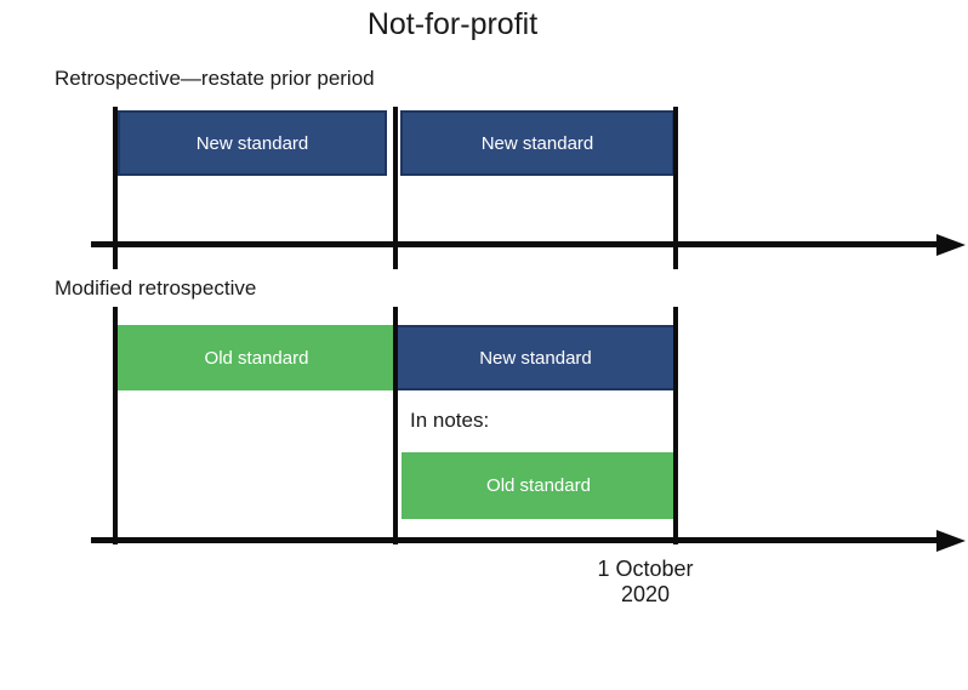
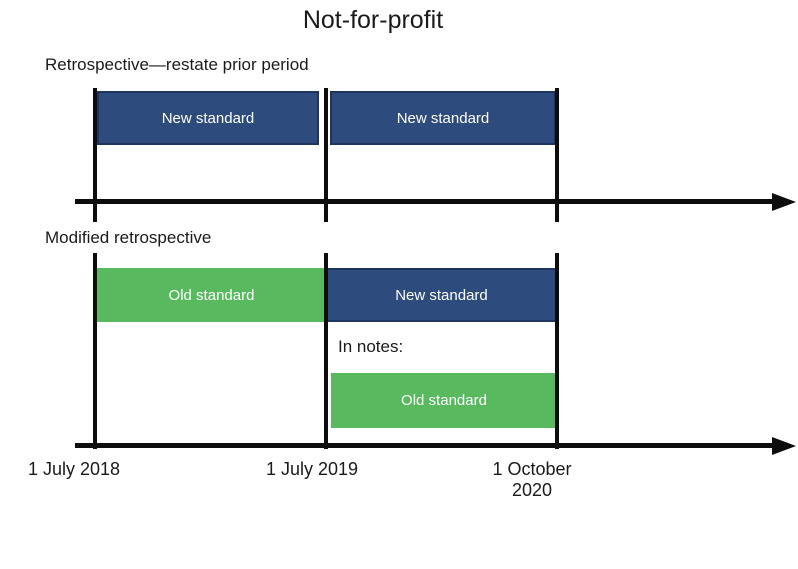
  Not-for-profit
  Retrospective—restate prior period
  New standard
  New standard
  Modified retrospective
  Old standard
  New standard
  In notes:
  Old standard
+ 1 July 2018
+ 1 July 2019
  1 October 2020
